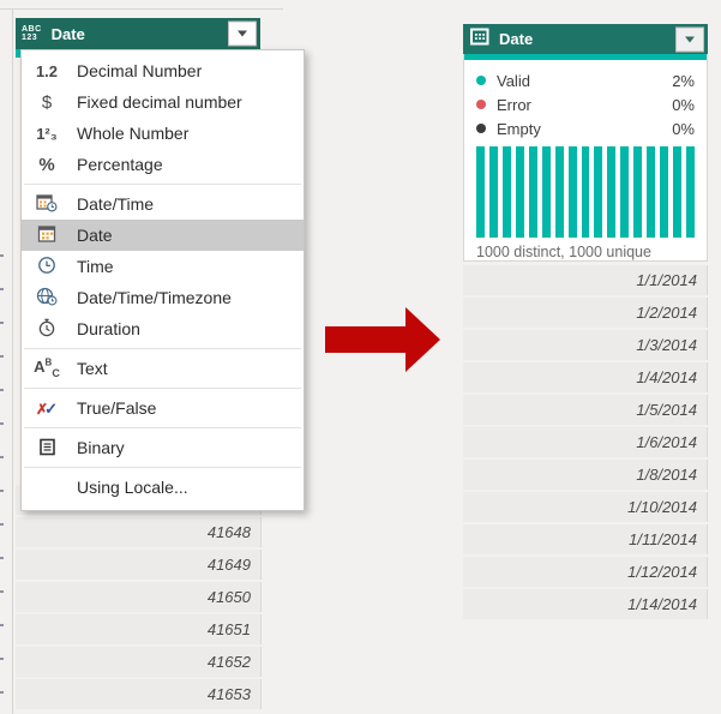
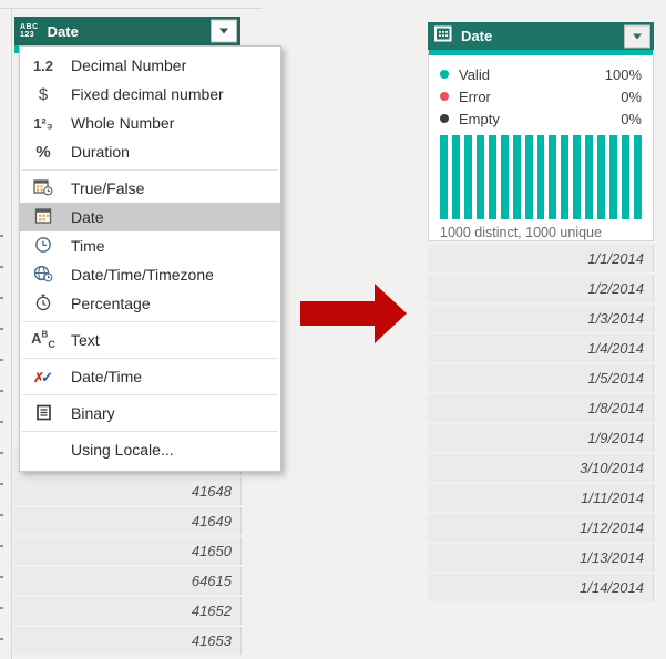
  Date
  41648
  41649
  41650
- 41651
+ 64615
  41652
  41653
  1.2
  Decimal Number
  $
  Fixed decimal number
  1²₃
  Whole Number
  %
- Percentage
+ Duration
- Date/Time
+ True/False
  Date
  Time
  Date/Time/Timezone
- Duration
+ Percentage
  ABC
  Text
  ✗✓
- True/False
+ Date/Time
  Binary
  Using Locale...
  Date
  Valid
- 2%
+ 100%
  Error
  0%
  Empty
  0%
  1000 distinct, 1000 unique
  1/1/2014
  1/2/2014
  1/3/2014
  1/4/2014
  1/5/2014
- 1/6/2014
  1/8/2014
+ 1/9/2014
- 1/10/2014
+ 3/10/2014
  1/11/2014
  1/12/2014
+ 1/13/2014
  1/14/2014
